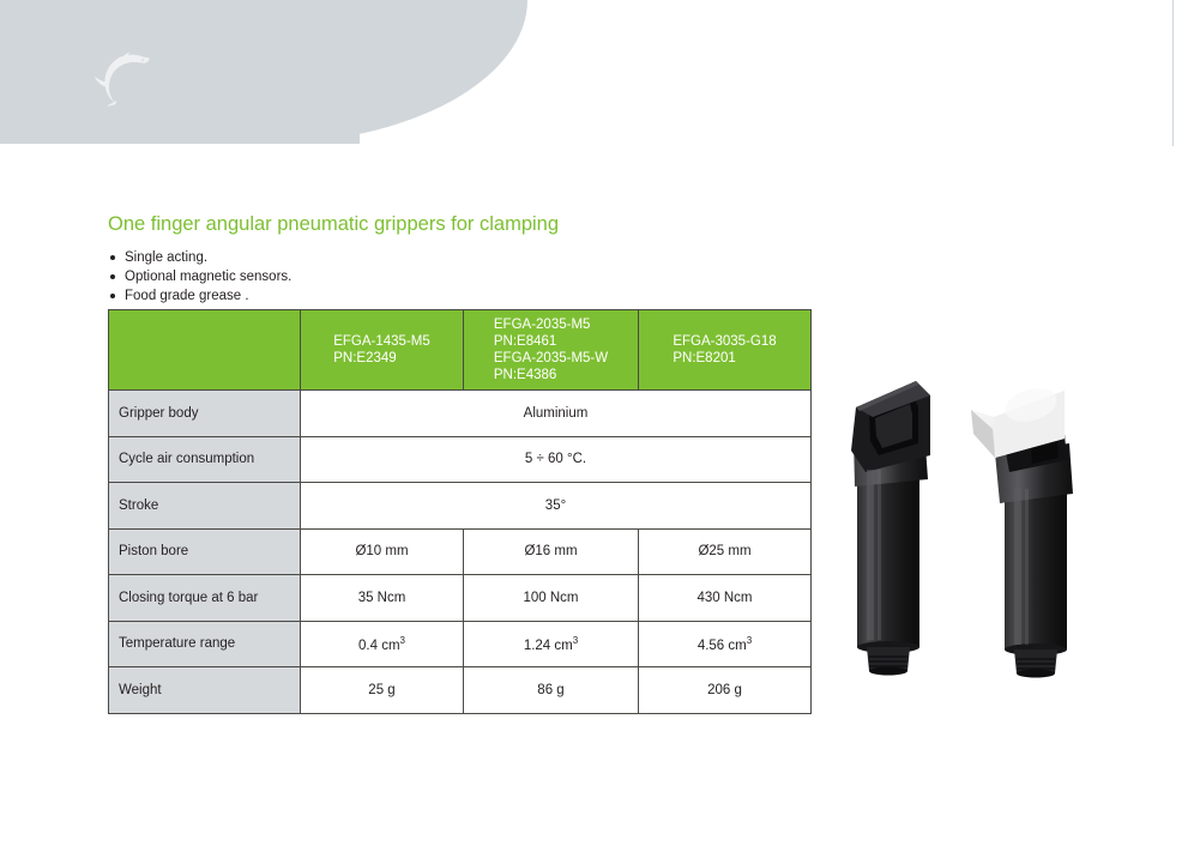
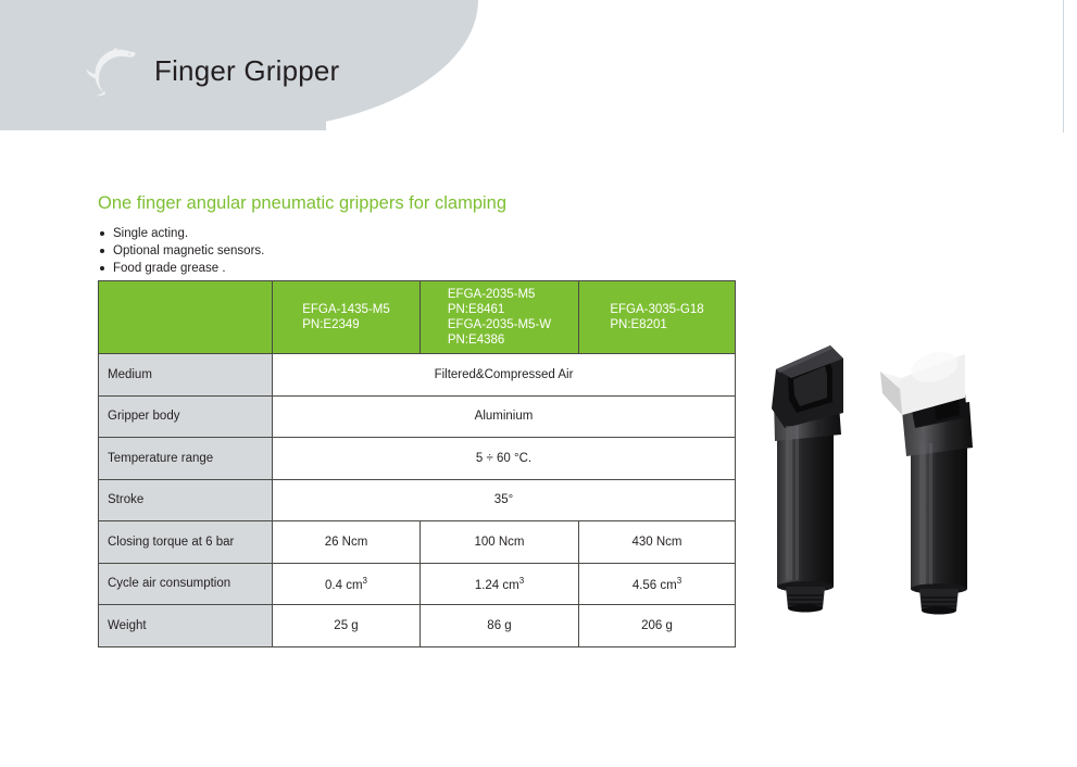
+ Finger Gripper
  One finger angular pneumatic grippers for clamping
  Single acting.
  Optional magnetic sensors.
  Food grade grease .
  	EFGA-1435-M5 PN:E2349	EFGA-2035-M5 PN:E8461 EFGA-2035-M5-W PN:E4386	EFGA-3035-G18 PN:E8201
+ Medium	Filtered&Compressed Air
  Gripper body	Aluminium
- Cycle air consumption	5 ÷ 60 °C.
+ Temperature range	5 ÷ 60 °C.
  Stroke	35°
- Piston bore	Ø10 mm	Ø16 mm	Ø25 mm
- Closing torque at 6 bar	35 Ncm	100 Ncm	430 Ncm
+ Closing torque at 6 bar	26 Ncm	100 Ncm	430 Ncm
- Temperature range	0.4 cm3	1.24 cm3	4.56 cm3
+ Cycle air consumption	0.4 cm3	1.24 cm3	4.56 cm3
  Weight	25 g	86 g	206 g
